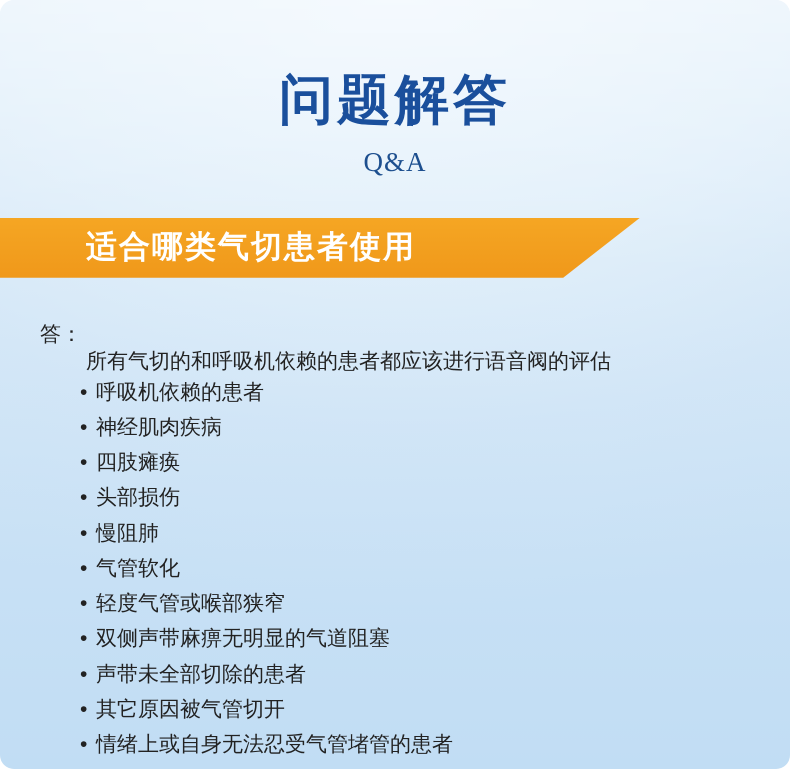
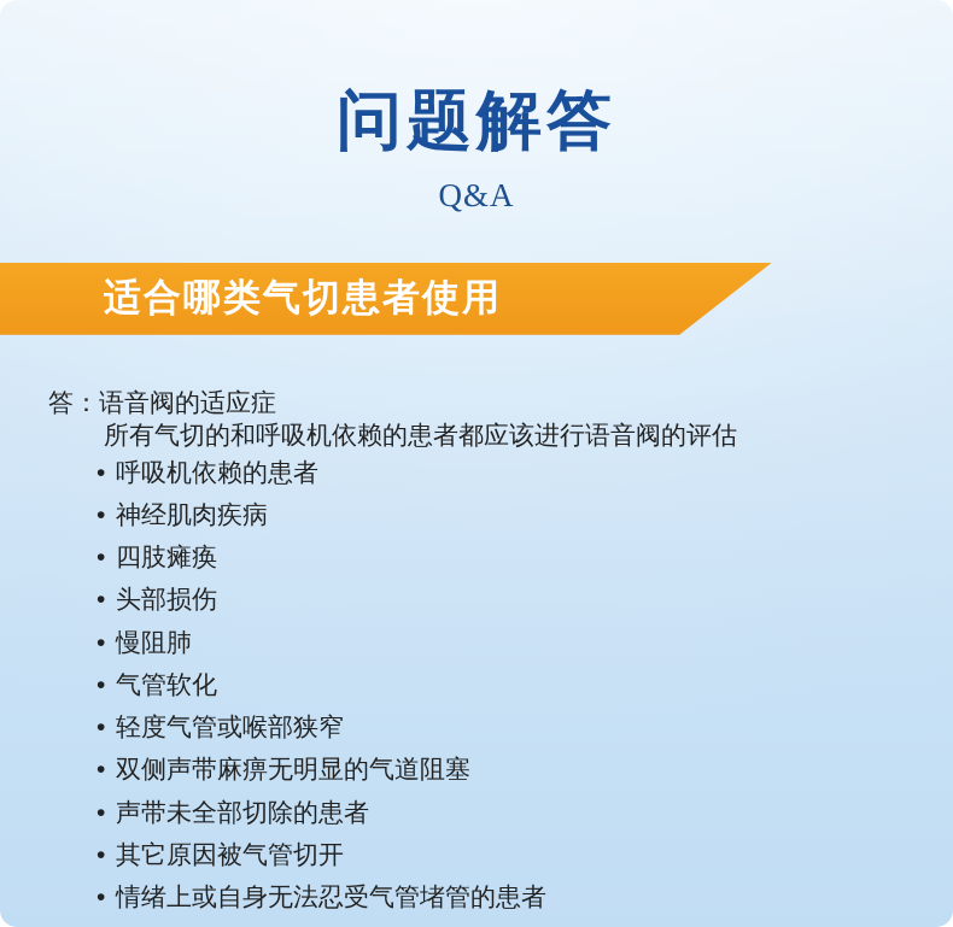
  问题解答
  Q&A
  适合哪类气切患者使用
  答：
+ 语音阀的适应症
  所有气切的和呼吸机依赖的患者都应该进行语音阀的评估
  呼吸机依赖的患者
  神经肌肉疾病
  四肢瘫痪
  头部损伤
  慢阻肺
  气管软化
  轻度气管或喉部狭窄
  双侧声带麻痹无明显的气道阻塞
  声带未全部切除的患者
  其它原因被气管切开
  情绪上或自身无法忍受气管堵管的患者
